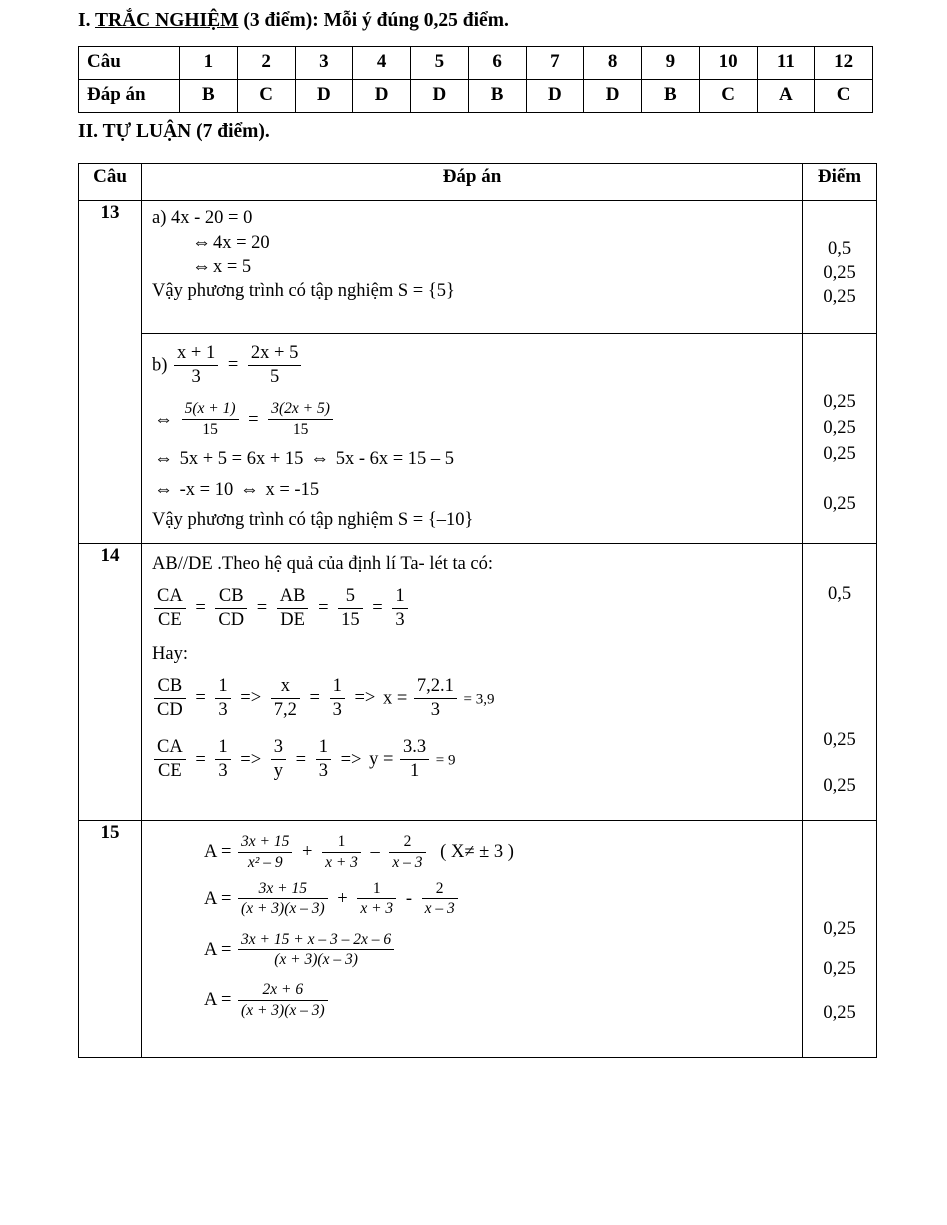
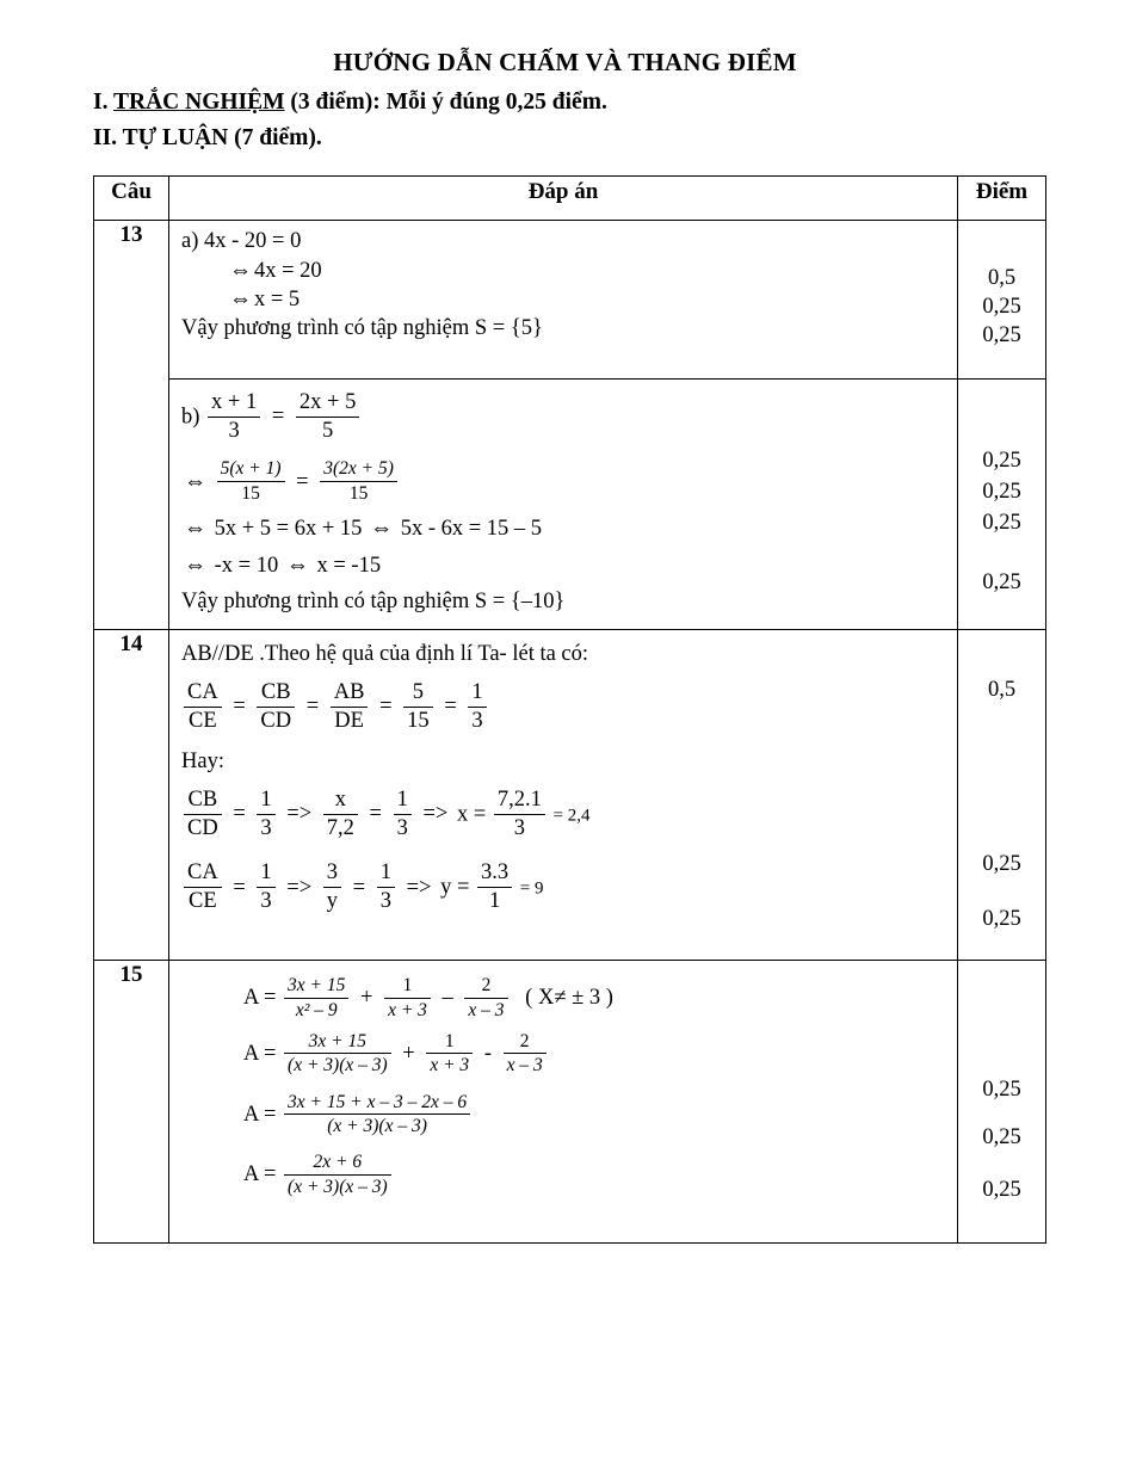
+ HƯỚNG DẪN CHẤM VÀ THANG ĐIỂM
  I. TRẮC NGHIỆM (3 điểm): Mỗi ý đúng 0,25 điểm.
- Câu	1	2	3	4	5	6	7	8	9	10	11	12
- Đáp án	B	C	D	D	D	B	D	D	B	C	A	C
  II. TỰ LUẬN (7 điểm).
  Câu	Đáp án	Điểm
  13	a) 4x - 20 = 0 ⇔4x = 20 ⇔x = 5 Vậy phương trình có tập nghiệm S = {5}	0,5 0,25 0,25
  b) x + 1 3 = 2x + 5 5 ⇔ 5(x + 1) 15 = 3(2x + 5) 15 ⇔ 5x + 5 = 6x + 15 ⇔ 5x - 6x = 15 – 5 ⇔ -x = 10 ⇔ x = -15 Vậy phương trình có tập nghiệm S = {–10}	0,25 0,25 0,25 0,25
- 14	AB//DE .Theo hệ quả của định lí Ta- lét ta có: CA CE = CB CD = AB DE = 5 15 = 1 3 Hay: CB CD = 1 3 => x 7,2 = 1 3 => x = 7,2.1 3 = 3,9 CA CE = 1 3 => 3 y = 1 3 => y = 3.3 1 = 9	0,5 0,25 0,25
+ 14	AB//DE .Theo hệ quả của định lí Ta- lét ta có: CA CE = CB CD = AB DE = 5 15 = 1 3 Hay: CB CD = 1 3 => x 7,2 = 1 3 => x = 7,2.1 3 = 2,4 CA CE = 1 3 => 3 y = 1 3 => y = 3.3 1 = 9	0,5 0,25 0,25
  15	A = 3x + 15 x² – 9 + 1 x + 3 – 2 x – 3 ( X≠ ± 3 ) A = 3x + 15 (x + 3)(x – 3) + 1 x + 3 - 2 x – 3 A = 3x + 15 + x – 3 – 2x – 6 (x + 3)(x – 3) A = 2x + 6 (x + 3)(x – 3)	0,25 0,25 0,25
